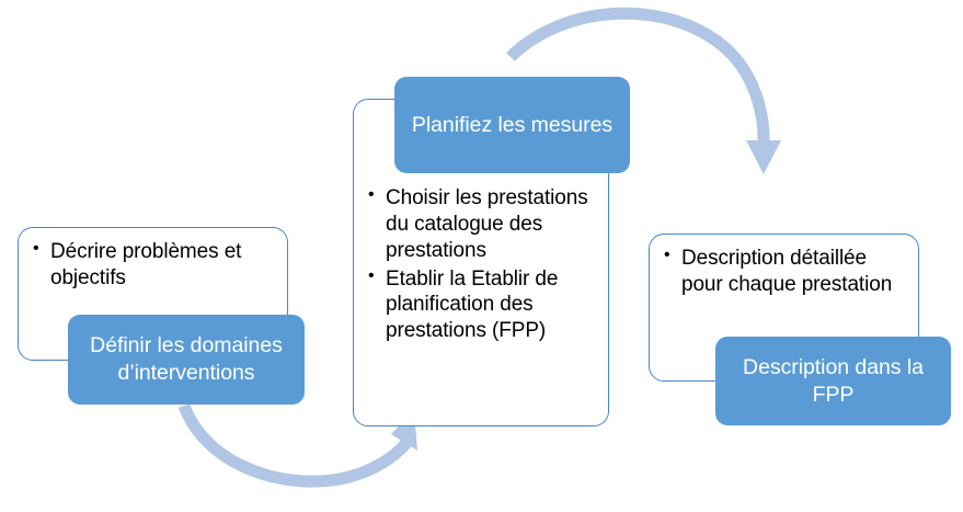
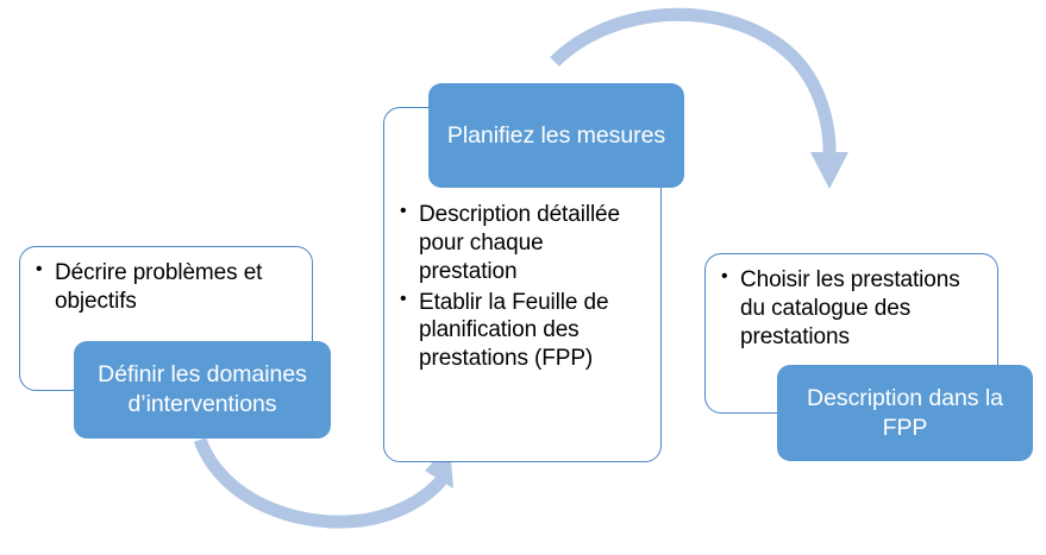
  Décrire problèmes et objectifs
  Définir les domaines d’interventions
- Choisir les prestations du catalogue des prestations
+ Description détaillée pour chaque prestation
- Etablir la Etablir de planification des prestations (FPP)
+ Etablir la Feuille de planification des prestations (FPP)
  Planifiez les mesures
- Description détaillée pour chaque prestation
+ Choisir les prestations du catalogue des prestations
  Description dans la FPP
